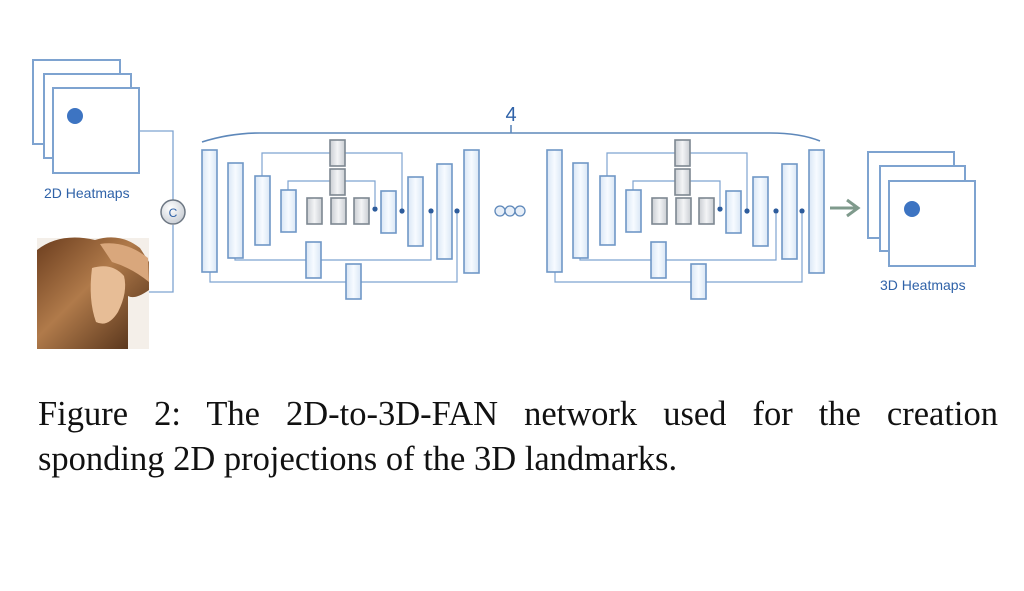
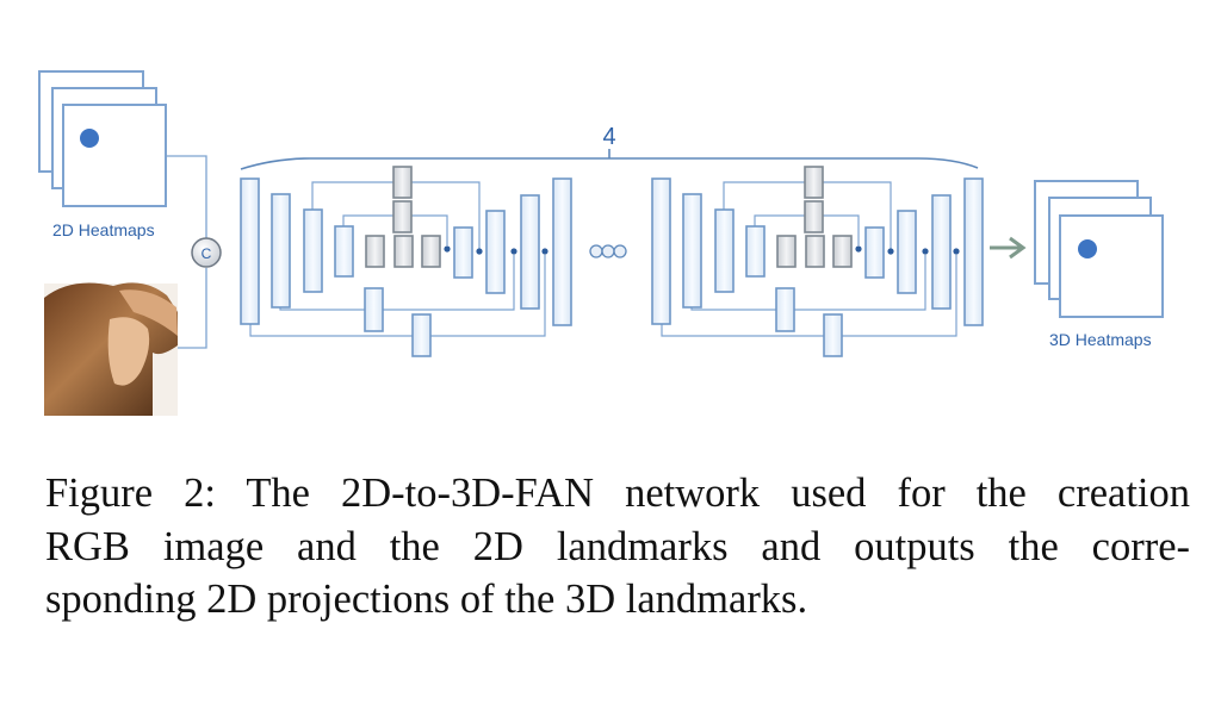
  2D Heatmaps
  C
  4
  3D Heatmaps
  Figure 2: The 2D-to-3D-FAN network used for the creation
+ RGB image and the 2D landmarks and outputs the corre-
  sponding 2D projections of the 3D landmarks.
